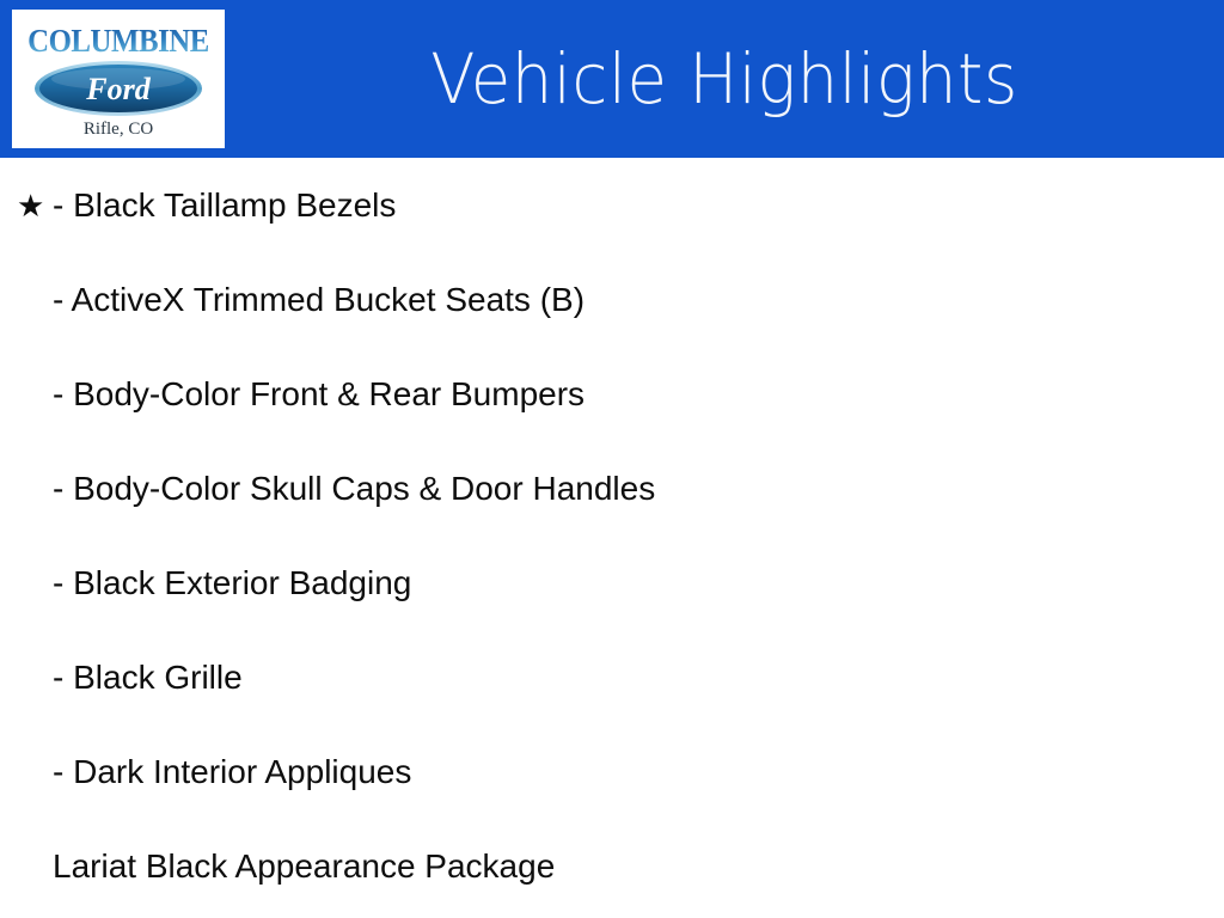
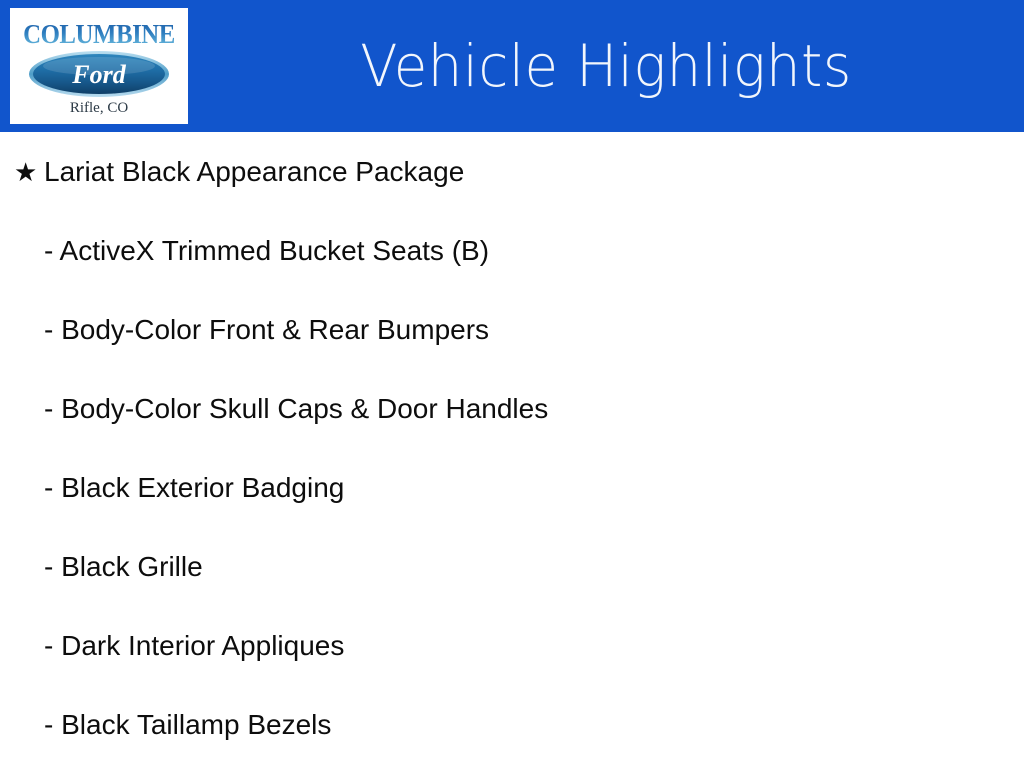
  COLUMBINE
  Ford
  Rifle, CO
  Vehicle Highlights
  ★
- - Black Taillamp Bezels
+ Lariat Black Appearance Package
  - ActiveX Trimmed Bucket Seats (B)
  - Body-Color Front & Rear Bumpers
  - Body-Color Skull Caps & Door Handles
  - Black Exterior Badging
  - Black Grille
  - Dark Interior Appliques
- Lariat Black Appearance Package
+ - Black Taillamp Bezels
